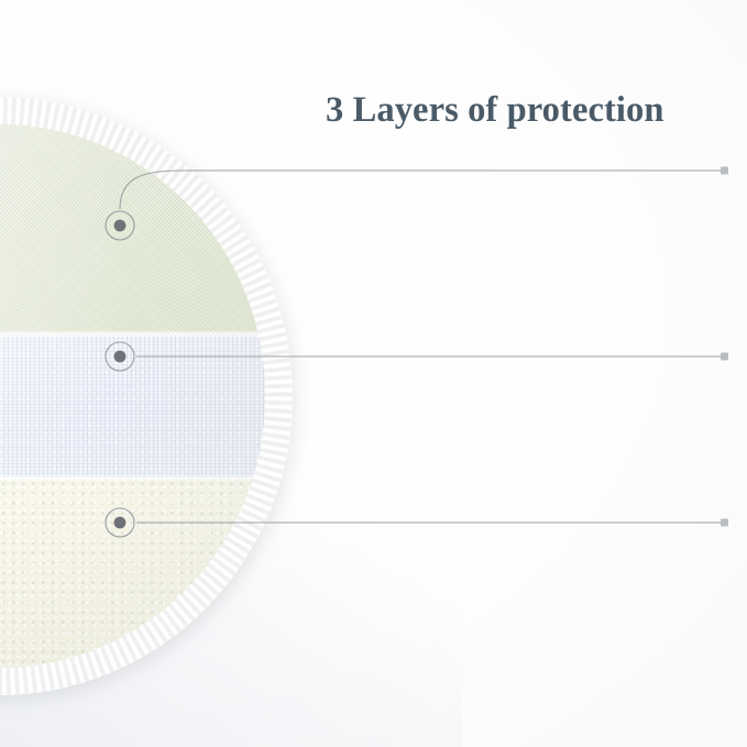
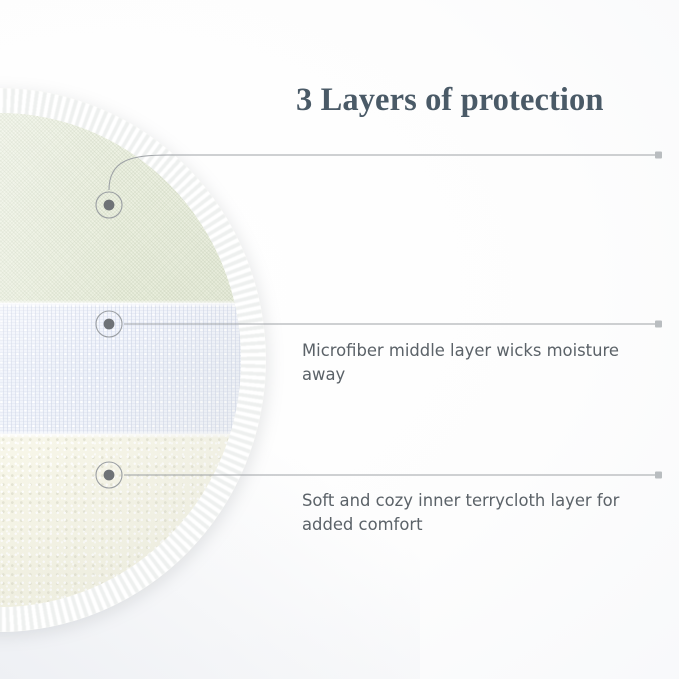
  3 Layers of protection
+ Microfiber middle layer wicks moisture away
+ Soft and cozy inner terrycloth layer for added comfort
